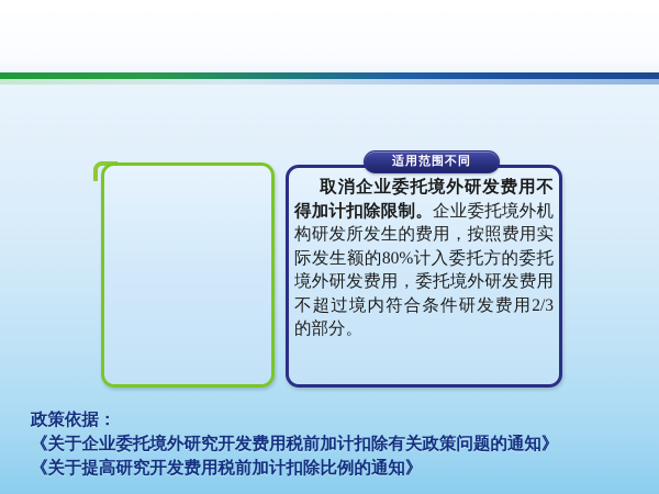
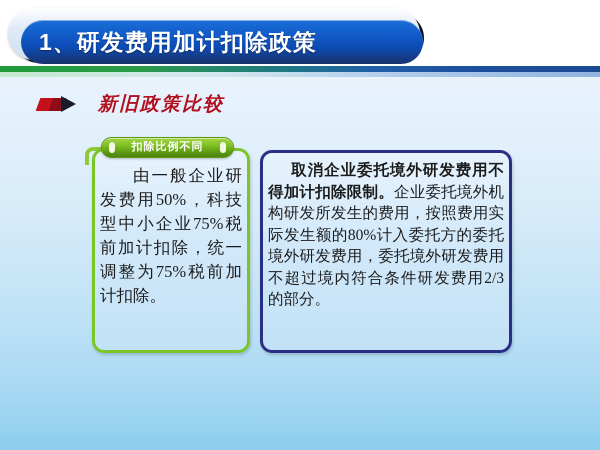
+ 1、研发费用加计扣除政策
+ 新旧政策比较
+ 由一般企业研发费用50%，科技型中小企业75%税前加计扣除，统一调整为75%税前加计扣除。
+ 扣除比例不同
  取消企业委托境外研发费用不得加计扣除限制。企业委托境外机构研发所发生的费用，按照费用实际发生额的80%计入委托方的委托境外研发费用，委托境外研发费用不超过境内符合条件研发费用2/3的部分。
- 适用范围不同
- 政策依据：
- 《关于企业委托境外研究开发费用税前加计扣除有关政策问题的通知》
- 《关于提高研究开发费用税前加计扣除比例的通知》
